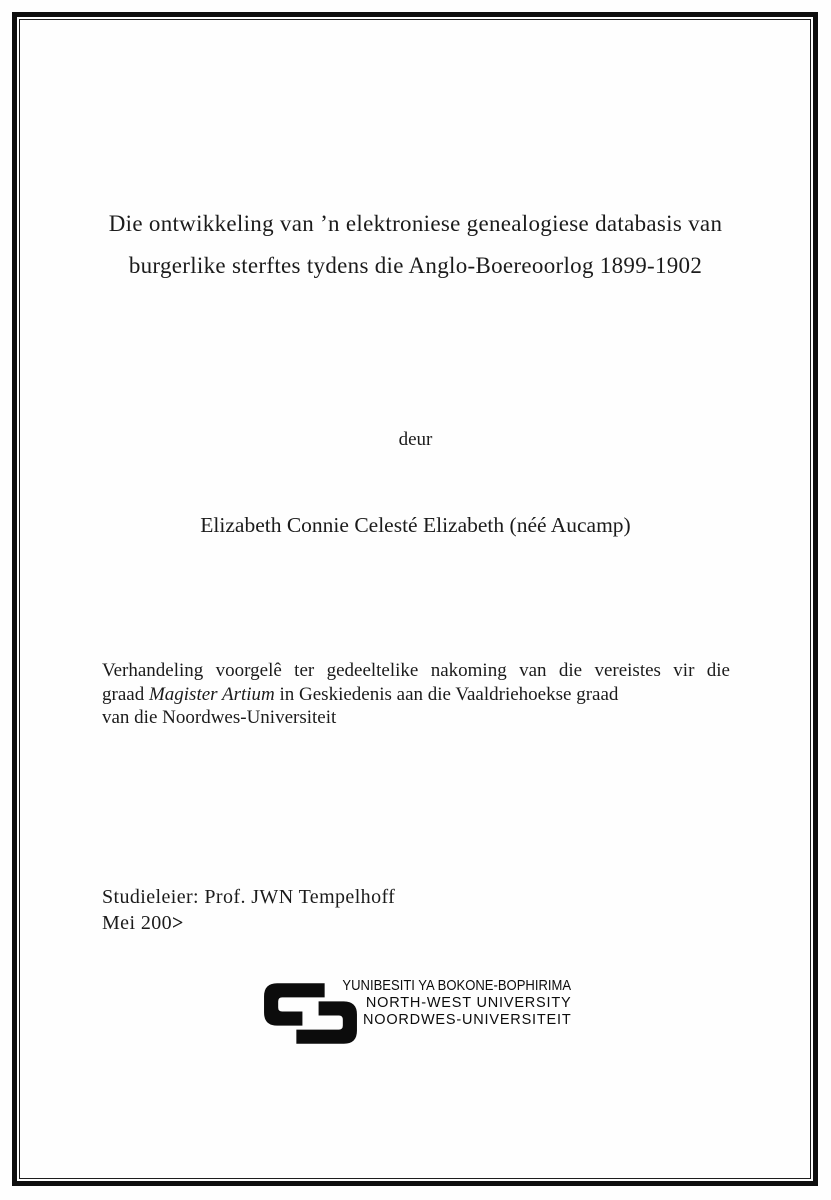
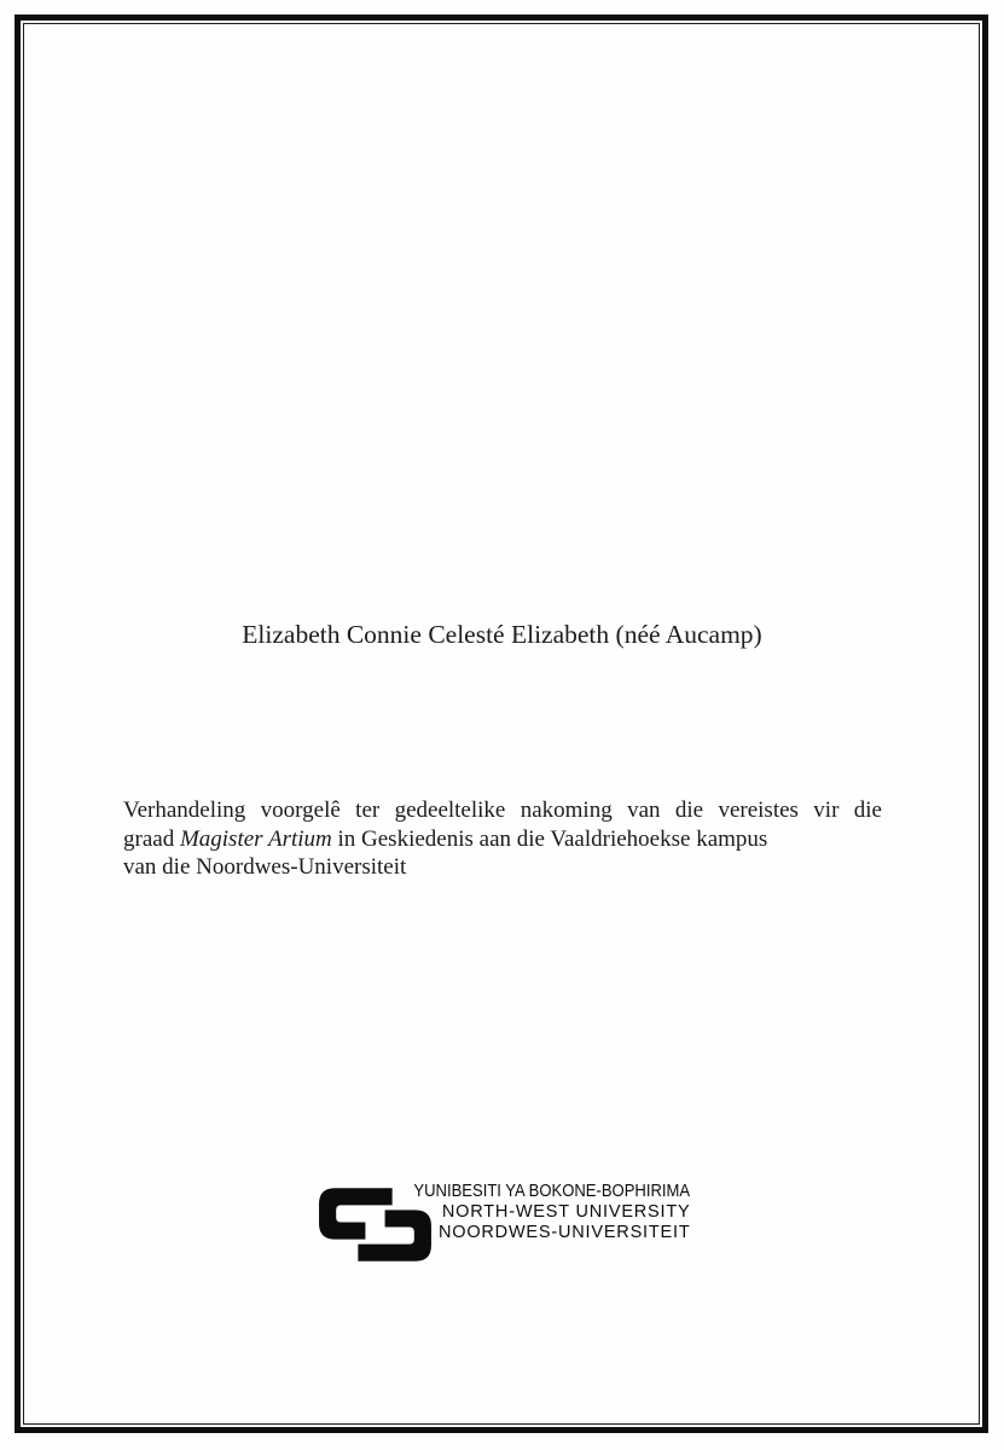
- Die ontwikkeling van ’n elektroniese genealogiese databasis van
- burgerlike sterftes tydens die Anglo-Boereoorlog 1899-1902
- deur
  Elizabeth Connie Celesté Elizabeth (néé Aucamp)
  Verhandeling voorgelê ter gedeeltelike nakoming van die vereistes vir die
- graad Magister Artium in Geskiedenis aan die Vaaldriehoekse graad
+ graad Magister Artium in Geskiedenis aan die Vaaldriehoekse kampus
  van die Noordwes-Universiteit
- Studieleier: Prof. JWN Tempelhoff
- Mei 200>
  YUNIBESITI YA BOKONE-BOPHIRIMA
  NORTH-WEST UNIVERSITY
  NOORDWES-UNIVERSITEIT
